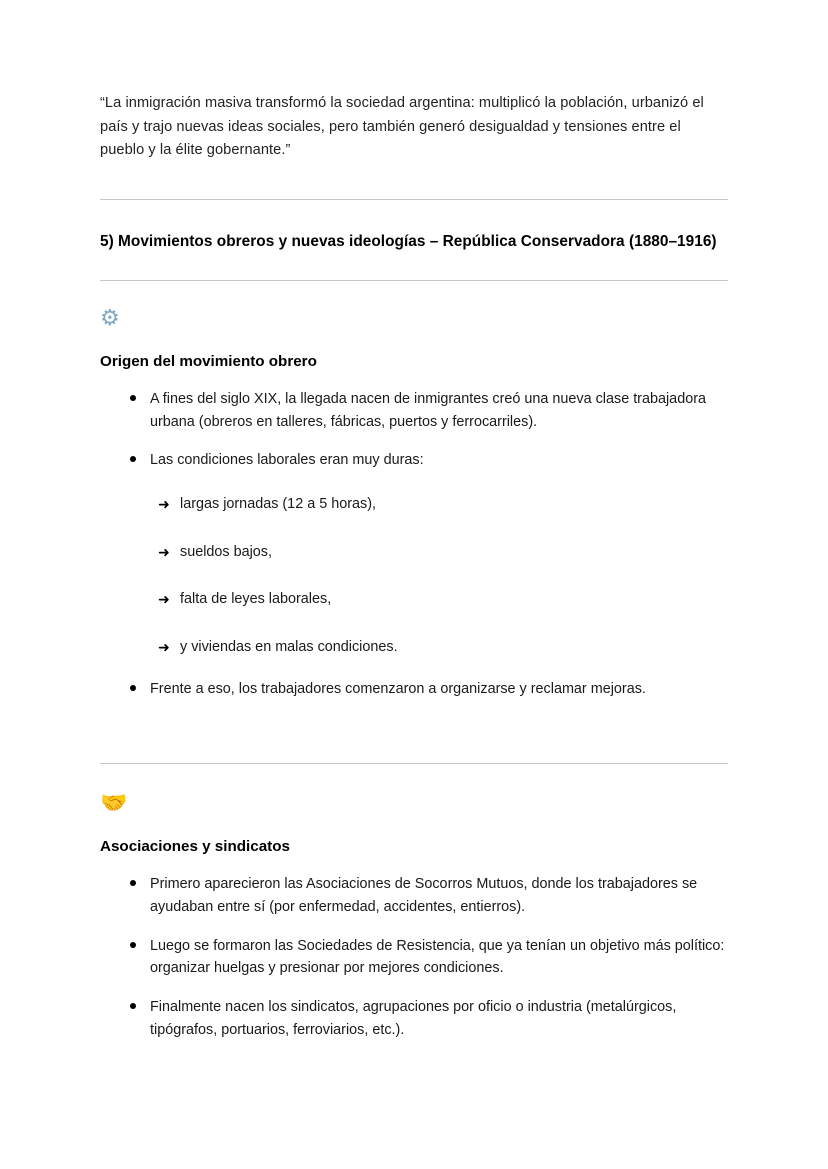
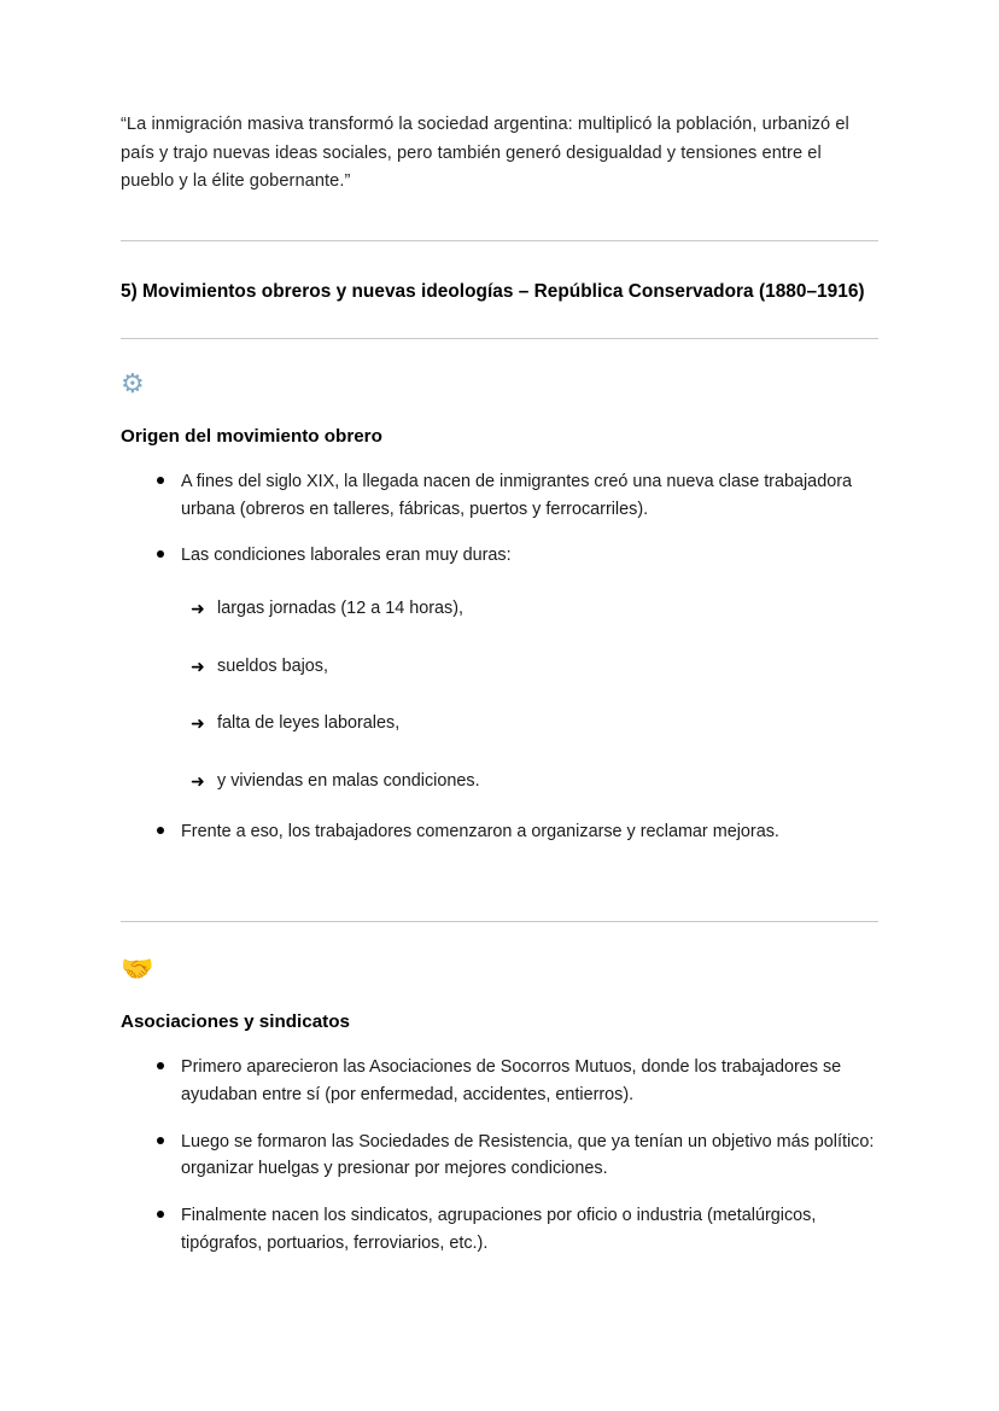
  “La inmigración masiva transformó la sociedad argentina: multiplicó la población, urbanizó el país y trajo nuevas ideas sociales, pero también generó desigualdad y tensiones entre el pueblo y la élite gobernante.”
  5) Movimientos obreros y nuevas ideologías – República Conservadora (1880–1916)
  ⚙
  Origen del movimiento obrero
  A fines del siglo XIX, la llegada nacen de inmigrantes creó una nueva clase trabajadora urbana (obreros en talleres, fábricas, puertos y ferrocarriles).
  Las condiciones laborales eran muy duras:
  ➜
- largas jornadas (12 a 5 horas),
+ largas jornadas (12 a 14 horas),
  ➜
  sueldos bajos,
  ➜
  falta de leyes laborales,
  ➜
  y viviendas en malas condiciones.
  Frente a eso, los trabajadores comenzaron a organizarse y reclamar mejoras.
  🤝
  Asociaciones y sindicatos
  Primero aparecieron las Asociaciones de Socorros Mutuos, donde los trabajadores se ayudaban entre sí (por enfermedad, accidentes, entierros).
  Luego se formaron las Sociedades de Resistencia, que ya tenían un objetivo más político: organizar huelgas y presionar por mejores condiciones.
  Finalmente nacen los sindicatos, agrupaciones por oficio o industria (metalúrgicos, tipógrafos, portuarios, ferroviarios, etc.).
